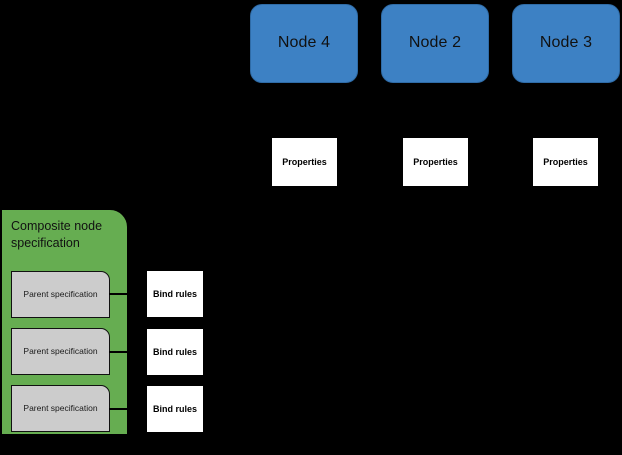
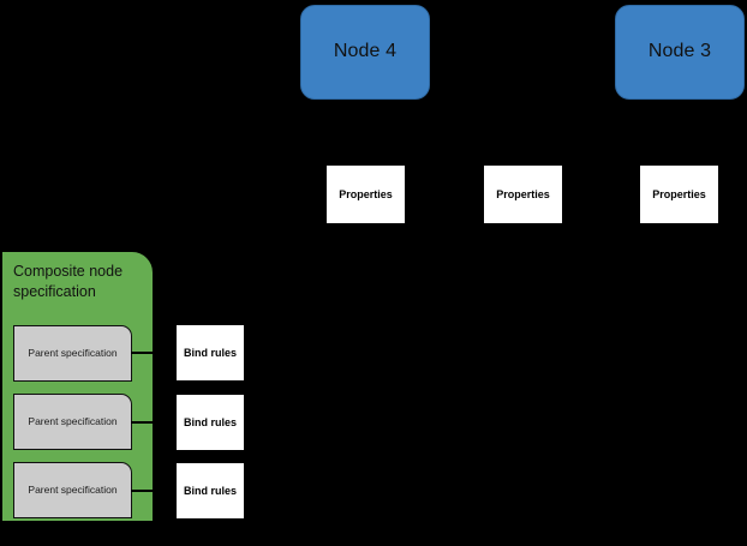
  Node 4
- Node 2
  Node 3
  Properties
  Properties
  Properties
  Composite node specification
  Parent specification
  Parent specification
  Parent specification
  Bind rules
  Bind rules
  Bind rules
